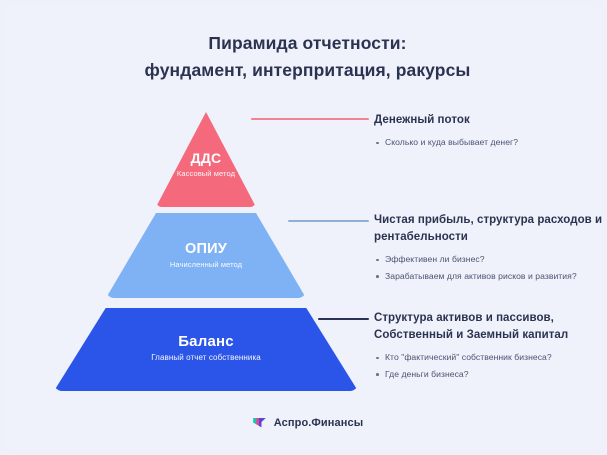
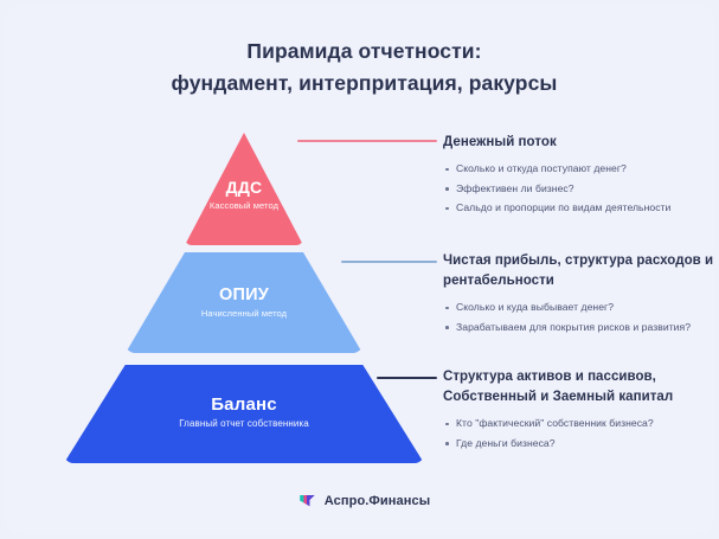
  Пирамида отчетности:
  фундамент, интерпритация, ракурсы
  ДДС
  Кассовый метод
  ОПИУ
  Начисленный метод
  Баланс
  Главный отчет собственника
  Денежный поток
+ Сколько и откуда поступают денег?
- Сколько и куда выбывает денег?
+ Эффективен ли бизнес?
+ Сальдо и пропорции по видам деятельности
  Чистая прибыль, структура расходов и рентабельности
- Эффективен ли бизнес?
+ Сколько и куда выбывает денег?
- Зарабатываем для активов рисков и развития?
+ Зарабатываем для покрытия рисков и развития?
  Структура активов и пассивов, Собственный и Заемный капитал
  Кто "фактический" собственник бизнеса?
  Где деньги бизнеса?
  Аспро.Финансы
